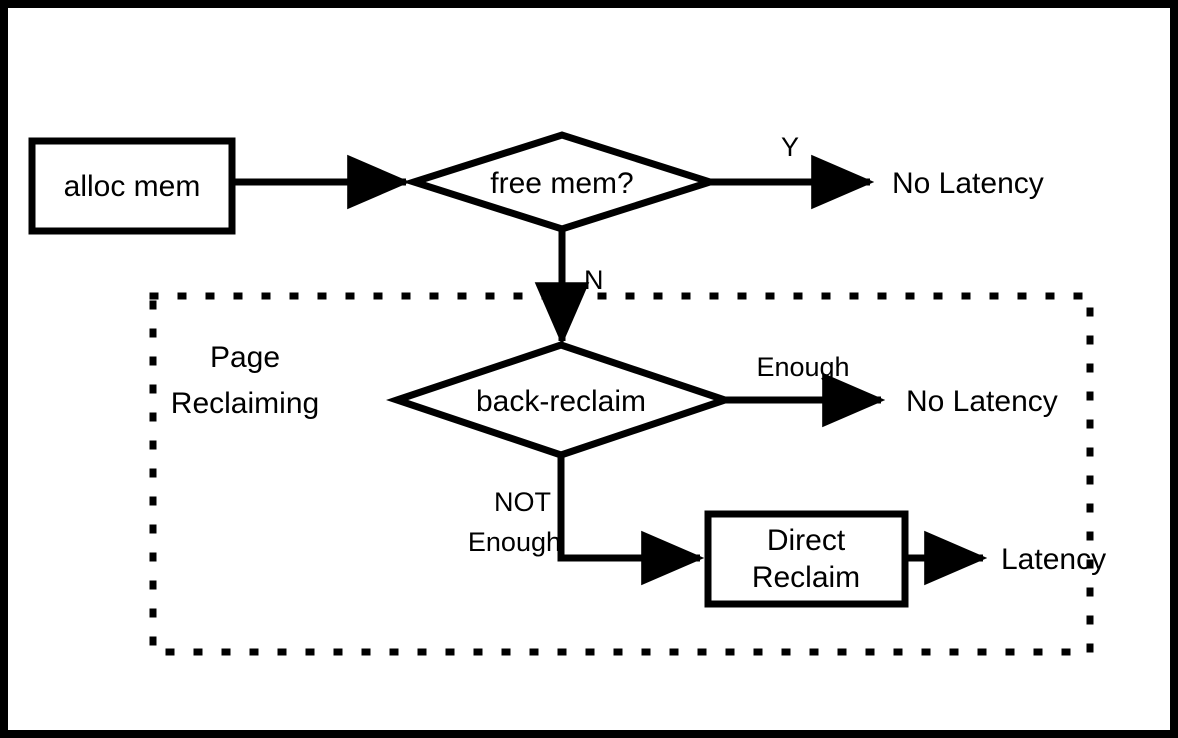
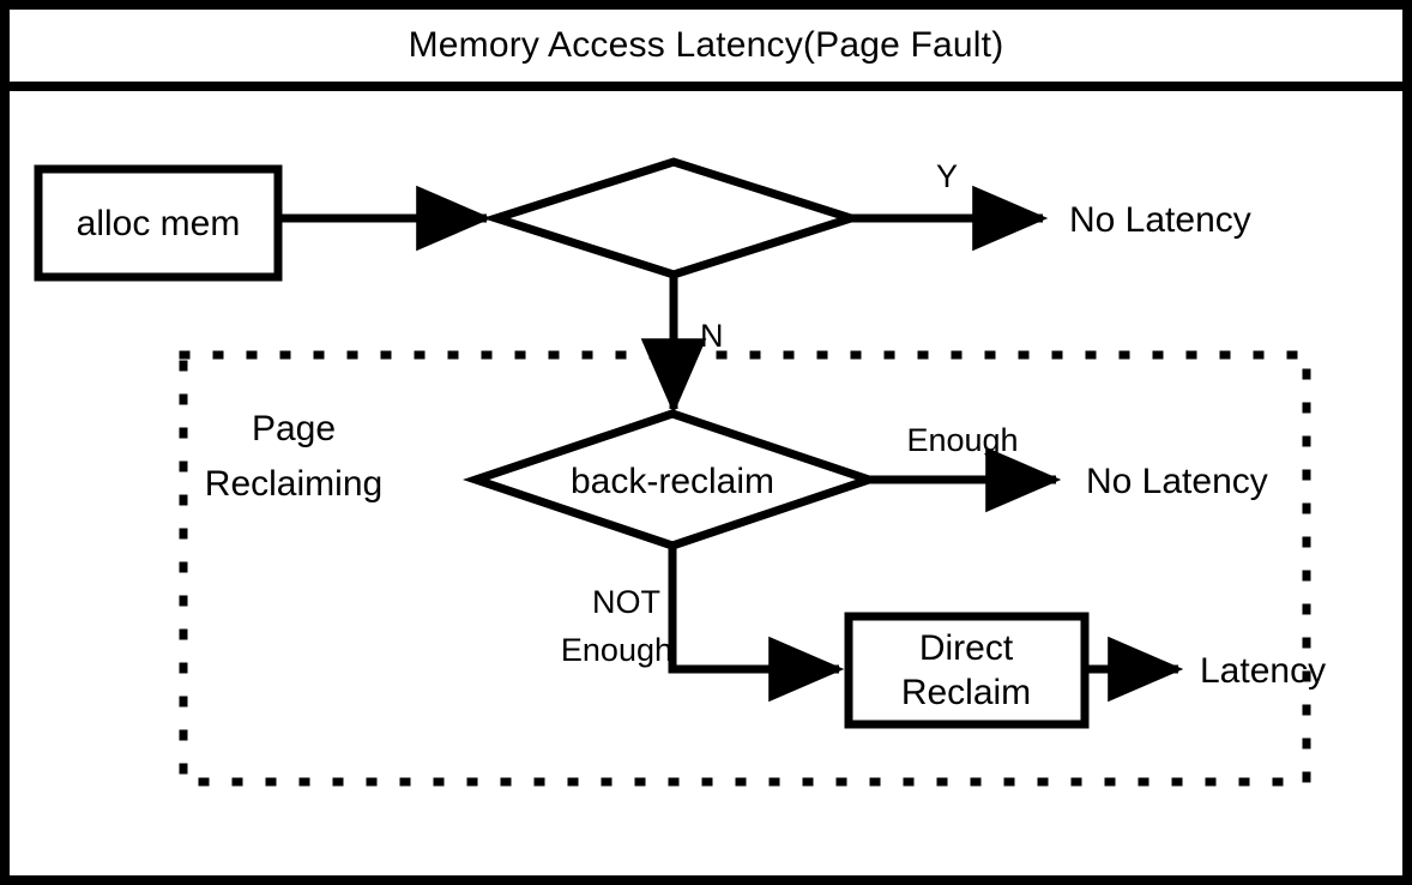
+ Memory Access Latency(Page Fault)
  Page
  Reclaiming
  alloc mem
- free mem?
  Y
  No Latency
  N
  back-reclaim
  Enough
  No Latency
  NOT
  Enough
  Direct
  Reclaim
  Latency
